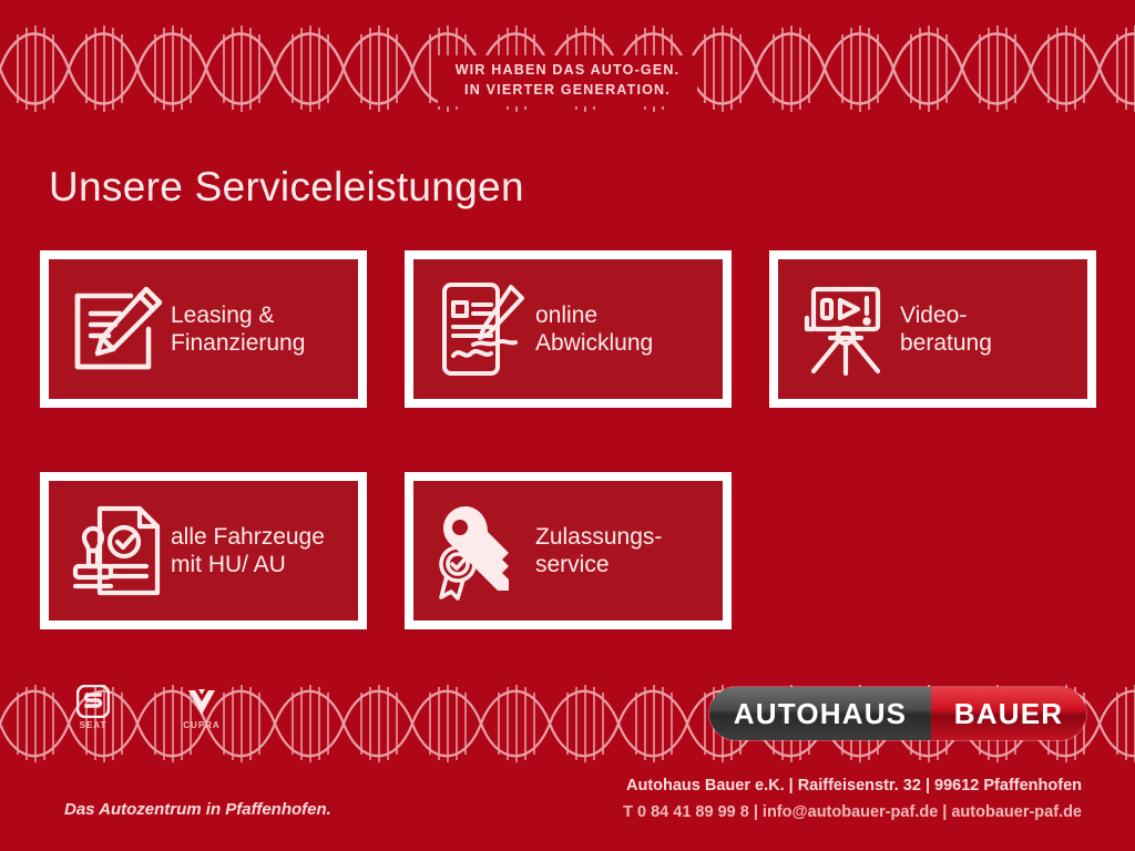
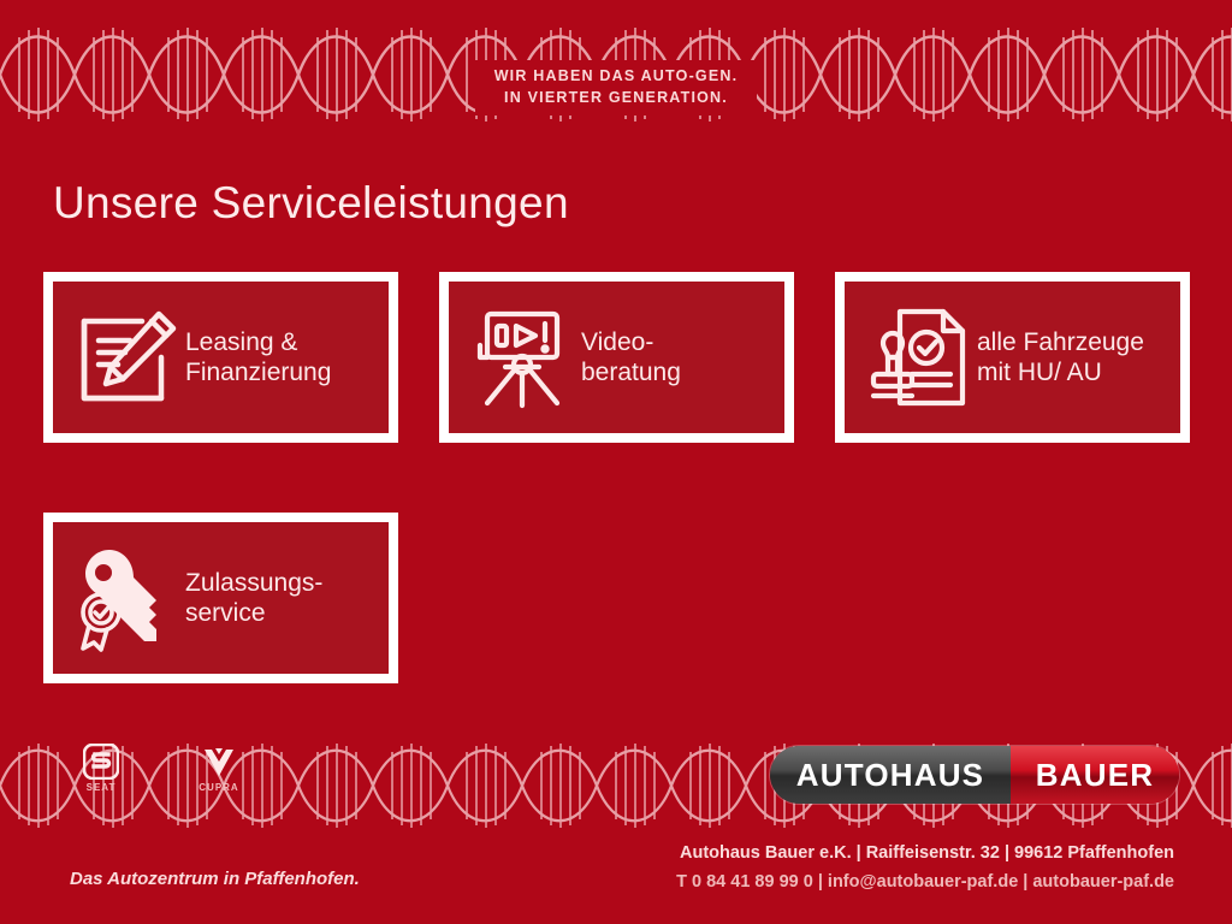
  WIR HABEN DAS AUTO-GEN.
  IN VIERTER GENERATION.
  Unsere Serviceleistungen
  Leasing &
  Finanzierung
- online
- Abwicklung
  Video-
  beratung
  alle Fahrzeuge
  mit HU/ AU
  Zulassungs-
  service
  SEAT
  CUPRA
  AUTOHAUS
  BAUER
  Das Autozentrum in Pfaffenhofen.
  Autohaus Bauer e.K. | Raiffeisenstr. 32 | 99612 Pfaffenhofen
- T 0 84 41 89 99 8 | info@autobauer-paf.de | autobauer-paf.de
+ T 0 84 41 89 99 0 | info@autobauer-paf.de | autobauer-paf.de
